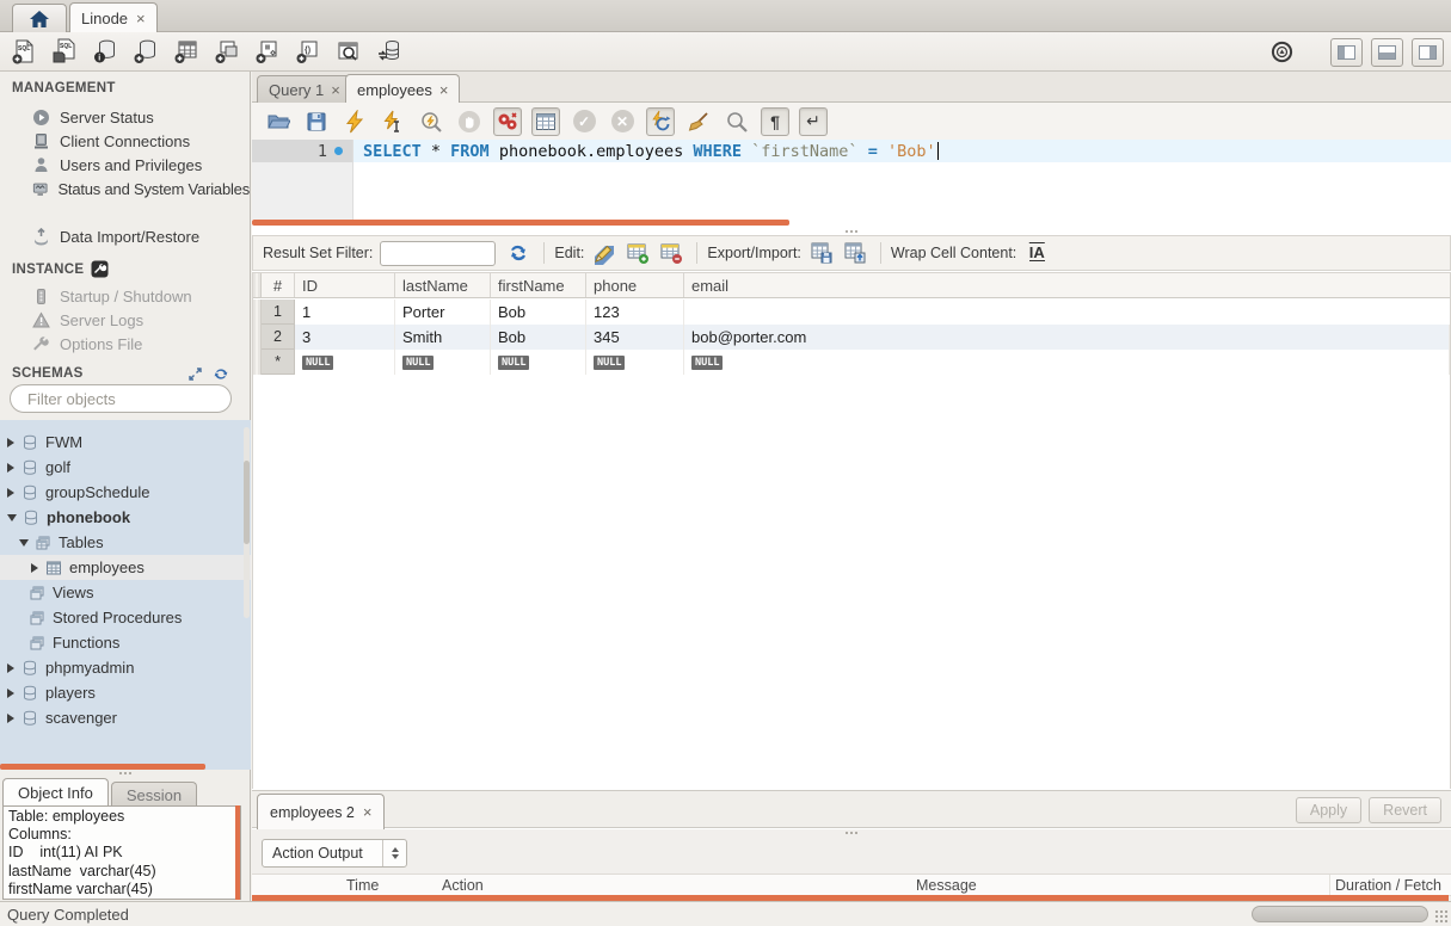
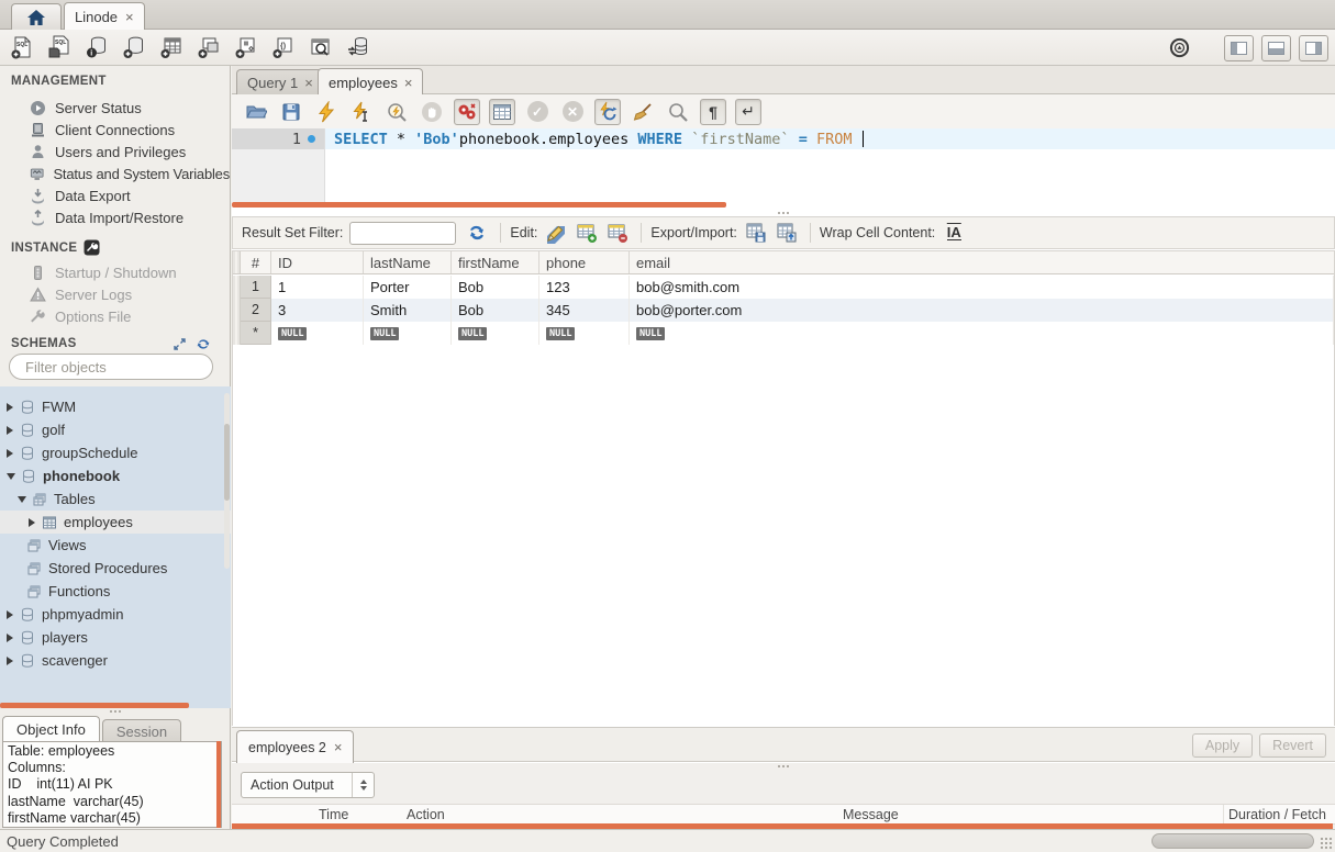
  Linode
  ×
  MANAGEMENT
  Server Status
  Client Connections
  Users and Privileges
  Status and System Variables
+ Data Export
  Data Import/Restore
  INSTANCE
  Startup / Shutdown
  Server Logs
  Options File
  SCHEMAS
  Filter objects
  FWM
  golf
  groupSchedule
  phonebook
  Tables
  employees
  Views
  Stored Procedures
  Functions
  phpmyadmin
  players
  scavenger
  Object Info
  Session
  Table: employees
  Columns:
  ID int(11) AI PK
  lastName varchar(45)
  firstName varchar(45)
  Query 1
  ×
  employees
  ×
  ✓
  ✕
  ¶
  ↵
  SELECT
  *
- FROM
+ 'Bob'
  phonebook.employees
  WHERE
  `firstName`
  =
- 'Bob'
+ FROM
  1
  Result Set Filter:
  Edit:
  Export/Import:
  Wrap Cell Content:
  ΙA
  #
  ID
  lastName
  firstName
  phone
  email
  1
  1
  Porter
  Bob
  123
+ bob@smith.com
  2
  3
  Smith
  Bob
  345
  bob@porter.com
  *
  NULL
  NULL
  NULL
  NULL
  NULL
  employees 2
  ×
  Apply
  Revert
  Action Output
  Time
  Action
  Message
  Duration / Fetch
  Query Completed
